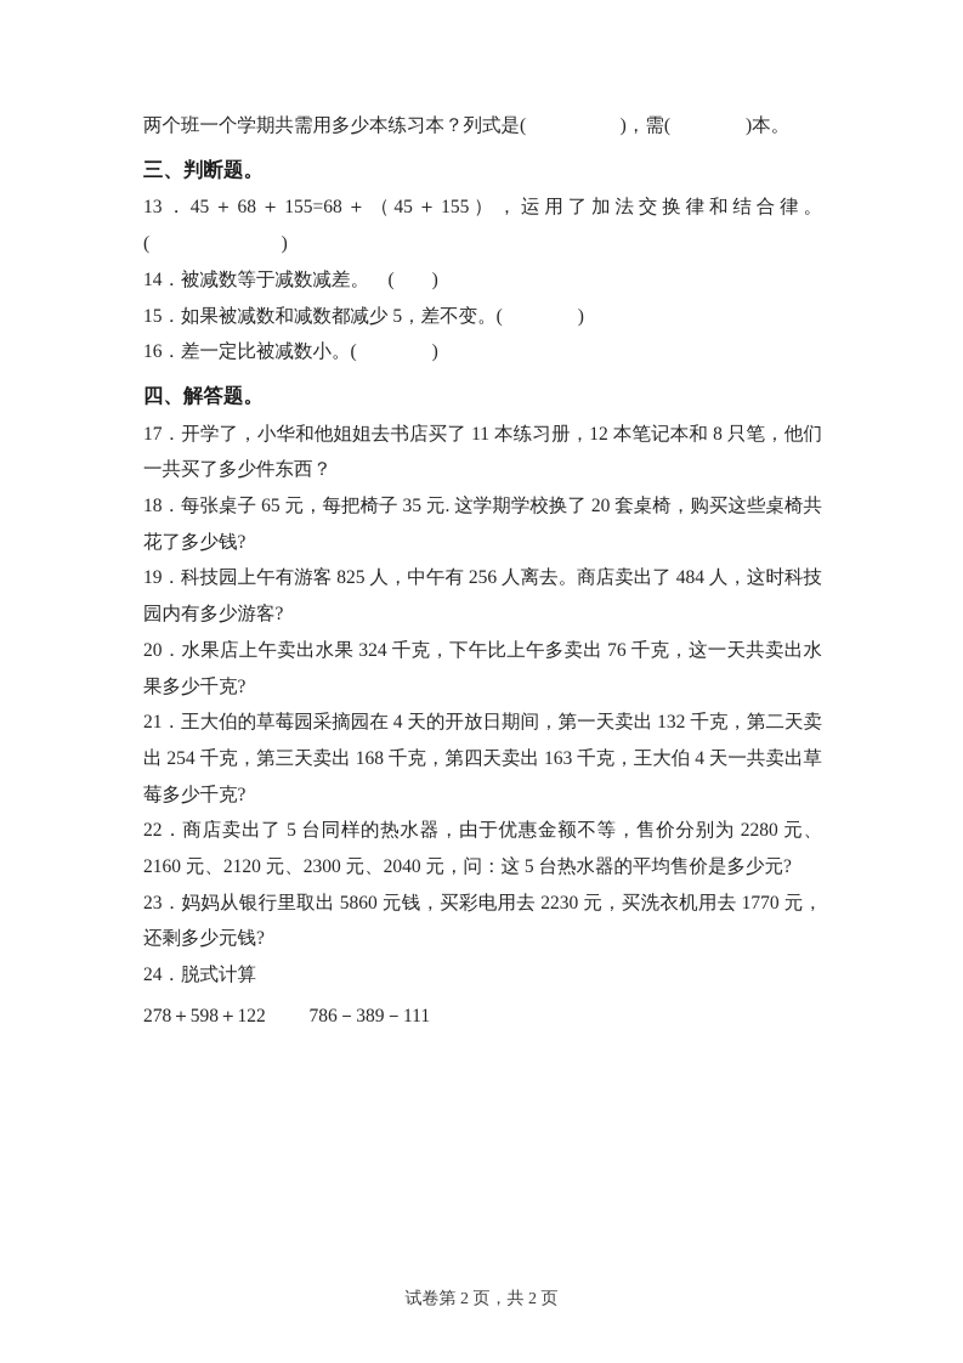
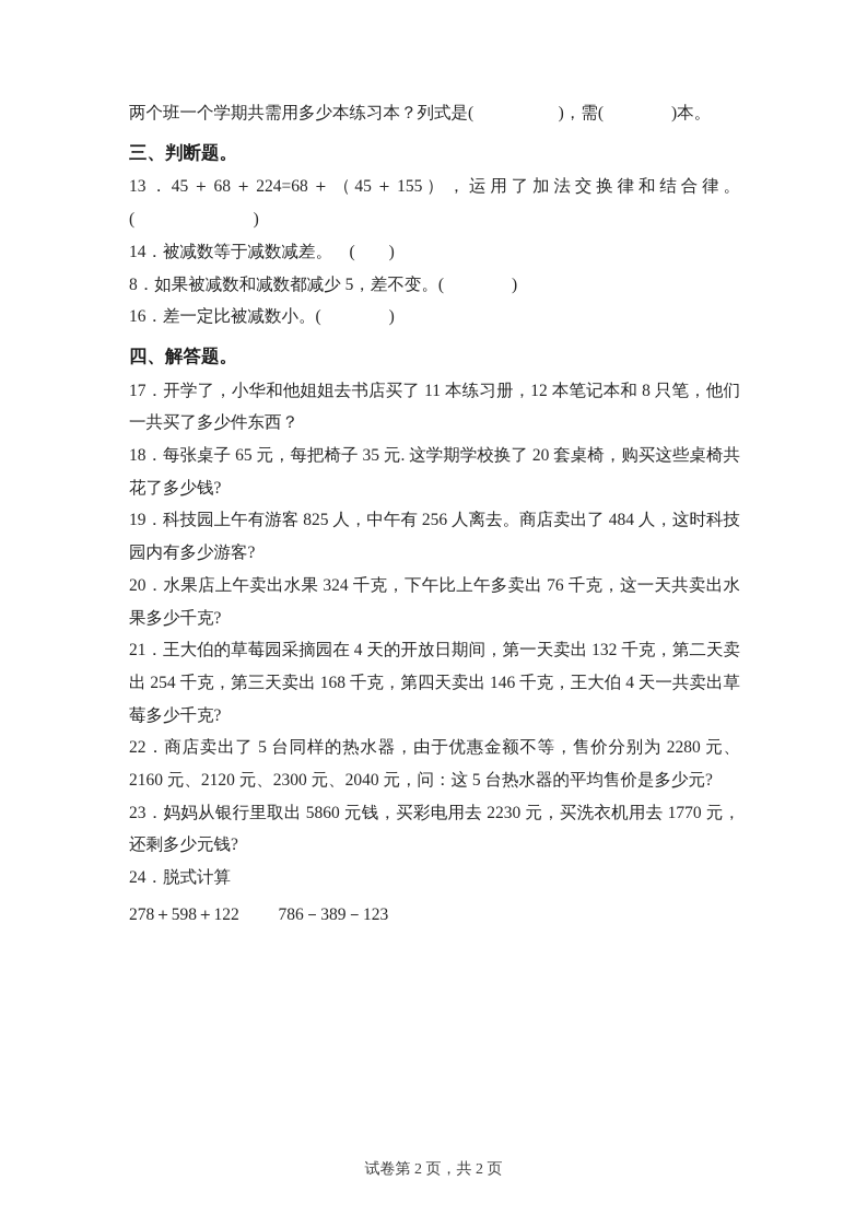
  两个班一个学期共需用多少本练习本？列式是( )，需( )本。
  三、判断题。
- 13．45＋68＋155=68＋（45＋155），运用了加法交换律和结合律。( )
+ 13．45＋68＋224=68＋（45＋155），运用了加法交换律和结合律。( )
  14．被减数等于减数减差。 ( )
- 15．如果被减数和减数都减少 5，差不变。( )
+ 8．如果被减数和减数都减少 5，差不变。( )
  16．差一定比被减数小。( )
  四、解答题。
  17．开学了，小华和他姐姐去书店买了 11 本练习册，12 本笔记本和 8 只笔，他们一共买了多少件东西？
  18．每张桌子 65 元，每把椅子 35 元. 这学期学校换了 20 套桌椅，购买这些桌椅共花了多少钱?
  19．科技园上午有游客 825 人，中午有 256 人离去。商店卖出了 484 人，这时科技园内有多少游客?
  20．水果店上午卖出水果 324 千克，下午比上午多卖出 76 千克，这一天共卖出水果多少千克?
- 21．王大伯的草莓园采摘园在 4 天的开放日期间，第一天卖出 132 千克，第二天卖出 254 千克，第三天卖出 168 千克，第四天卖出 163 千克，王大伯 4 天一共卖出草莓多少千克?
+ 21．王大伯的草莓园采摘园在 4 天的开放日期间，第一天卖出 132 千克，第二天卖出 254 千克，第三天卖出 168 千克，第四天卖出 146 千克，王大伯 4 天一共卖出草莓多少千克?
  22．商店卖出了 5 台同样的热水器，由于优惠金额不等，售价分别为 2280 元、2160 元、2120 元、2300 元、2040 元，问：这 5 台热水器的平均售价是多少元?
  23．妈妈从银行里取出 5860 元钱，买彩电用去 2230 元，买洗衣机用去 1770 元，还剩多少元钱?
  24．脱式计算
- 278＋598＋122 786－389－111
+ 278＋598＋122 786－389－123
  试卷第 2 页，共 2 页
